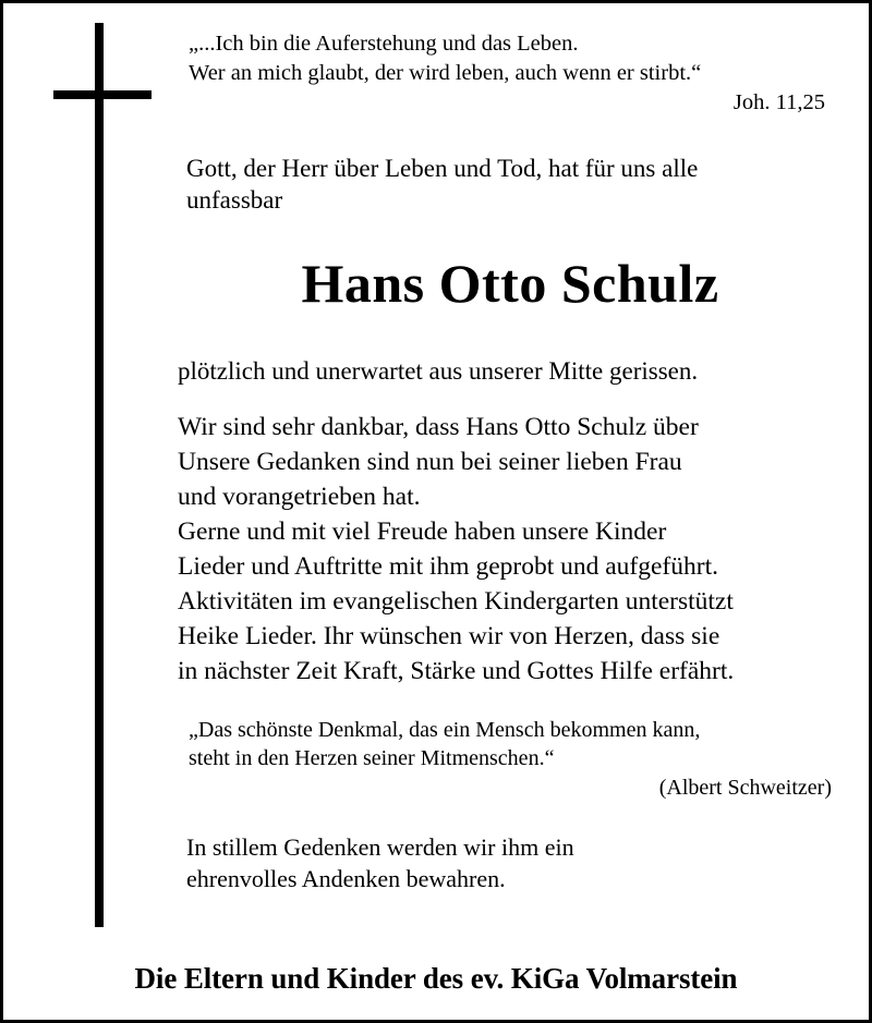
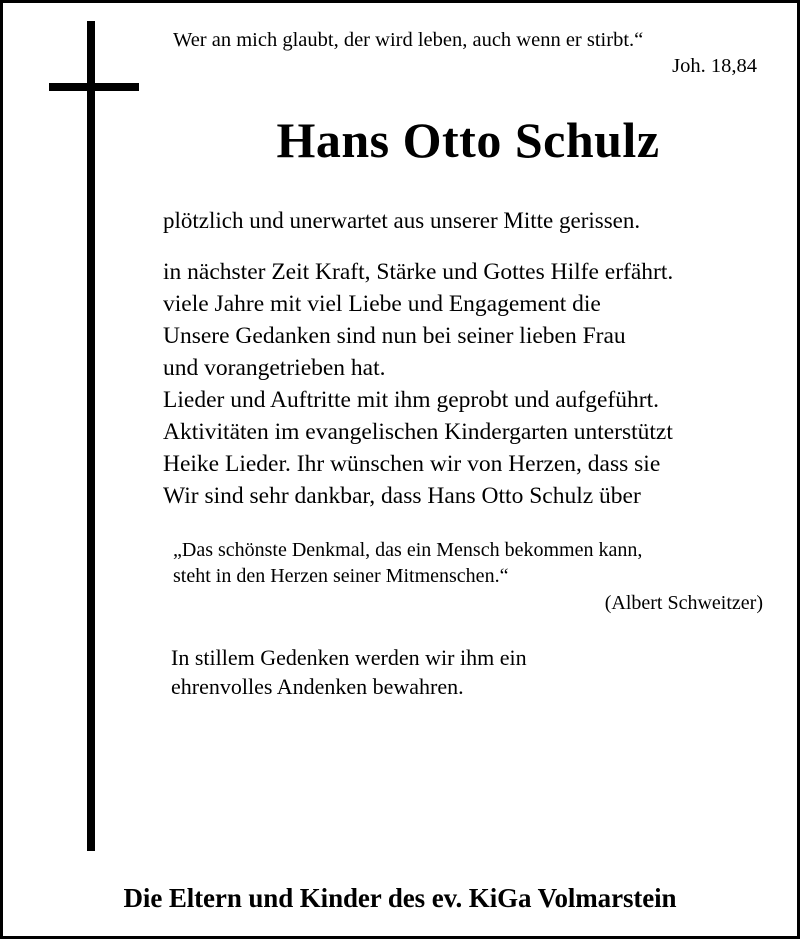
- „...Ich bin die Auferstehung und das Leben.
  Wer an mich glaubt, der wird leben, auch wenn er stirbt.“
- Joh. 11,25
+ Joh. 18,84
- Gott, der Herr über Leben und Tod, hat für uns alle
- unfassbar
  Hans Otto Schulz
  plötzlich und unerwartet aus unserer Mitte gerissen.
- Wir sind sehr dankbar, dass Hans Otto Schulz über
+ in nächster Zeit Kraft, Stärke und Gottes Hilfe erfährt.
+ viele Jahre mit viel Liebe und Engagement die
  Unsere Gedanken sind nun bei seiner lieben Frau
  und vorangetrieben hat.
- Gerne und mit viel Freude haben unsere Kinder
  Lieder und Auftritte mit ihm geprobt und aufgeführt.
  Aktivitäten im evangelischen Kindergarten unterstützt
  Heike Lieder. Ihr wünschen wir von Herzen, dass sie
- in nächster Zeit Kraft, Stärke und Gottes Hilfe erfährt.
+ Wir sind sehr dankbar, dass Hans Otto Schulz über
  „Das schönste Denkmal, das ein Mensch bekommen kann,
  steht in den Herzen seiner Mitmenschen.“
  (Albert Schweitzer)
  In stillem Gedenken werden wir ihm ein
  ehrenvolles Andenken bewahren.
  Die Eltern und Kinder des ev. KiGa Volmarstein
